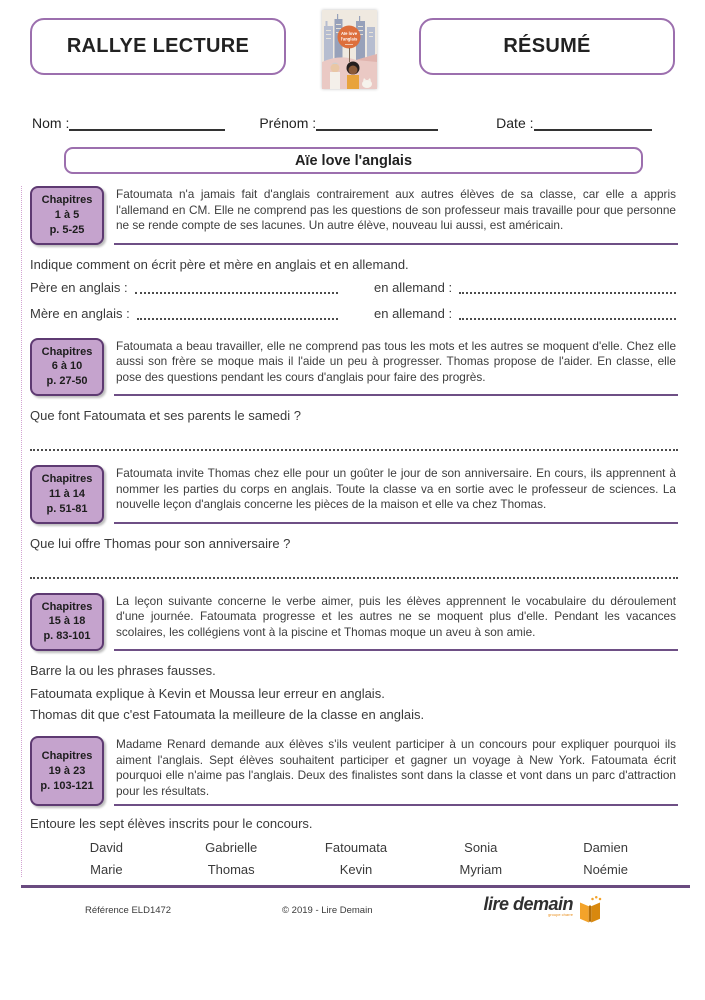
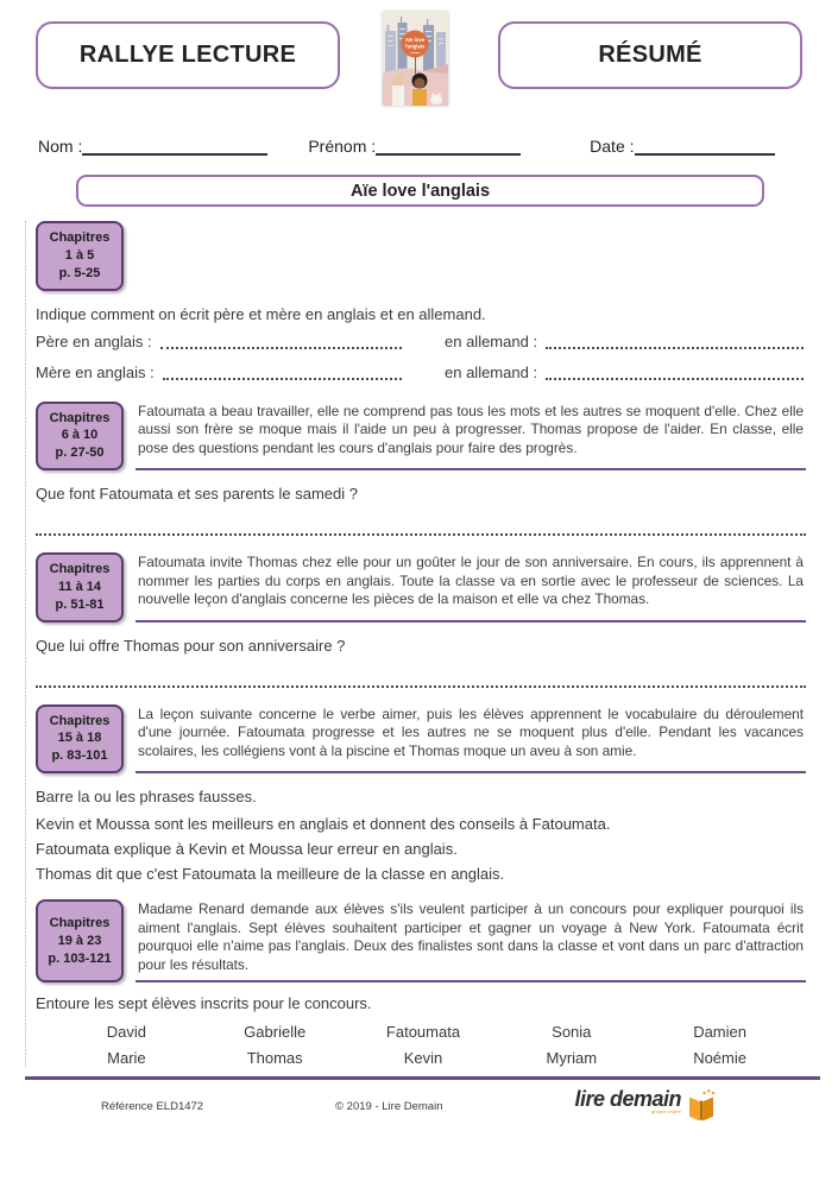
  RALLYE LECTURE
  RÉSUMÉ
  Nom :
  Prénom :
  Date :
  Aïe love l'anglais
  Chapitres
  1 à 5
  p. 5-25
- Fatoumata n'a jamais fait d'anglais contrairement aux autres élèves de sa classe, car elle a appris l'allemand en CM. Elle ne comprend pas les questions de son professeur mais travaille pour que personne ne se rende compte de ses lacunes. Un autre élève, nouveau lui aussi, est américain.
  Indique comment on écrit père et mère en anglais et en allemand.
  Père en anglais :
  en allemand :
  Mère en anglais :
  en allemand :
  Chapitres
  6 à 10
  p. 27-50
  Fatoumata a beau travailler, elle ne comprend pas tous les mots et les autres se moquent d'elle. Chez elle aussi son frère se moque mais il l'aide un peu à progresser. Thomas propose de l'aider. En classe, elle pose des questions pendant les cours d'anglais pour faire des progrès.
  Que font Fatoumata et ses parents le samedi ?
  Chapitres
  11 à 14
  p. 51-81
  Fatoumata invite Thomas chez elle pour un goûter le jour de son anniversaire. En cours, ils apprennent à nommer les parties du corps en anglais. Toute la classe va en sortie avec le professeur de sciences. La nouvelle leçon d'anglais concerne les pièces de la maison et elle va chez Thomas.
  Que lui offre Thomas pour son anniversaire ?
  Chapitres
  15 à 18
  p. 83-101
  La leçon suivante concerne le verbe aimer, puis les élèves apprennent le vocabulaire du déroulement d'une journée. Fatoumata progresse et les autres ne se moquent plus d'elle. Pendant les vacances scolaires, les collégiens vont à la piscine et Thomas moque un aveu à son amie.
  Barre la ou les phrases fausses.
+ Kevin et Moussa sont les meilleurs en anglais et donnent des conseils à Fatoumata.
  Fatoumata explique à Kevin et Moussa leur erreur en anglais.
  Thomas dit que c'est Fatoumata la meilleure de la classe en anglais.
  Chapitres
  19 à 23
  p. 103-121
  Madame Renard demande aux élèves s'ils veulent participer à un concours pour expliquer pourquoi ils aiment l'anglais. Sept élèves souhaitent participer et gagner un voyage à New York. Fatoumata écrit pourquoi elle n'aime pas l'anglais. Deux des finalistes sont dans la classe et vont dans un parc d'attraction pour les résultats.
  Entoure les sept élèves inscrits pour le concours.
  David
  Gabrielle
  Fatoumata
  Sonia
  Damien
  Marie
  Thomas
  Kevin
  Myriam
  Noémie
  Référence ELD1472
  © 2019 - Lire Demain
  lire demain
